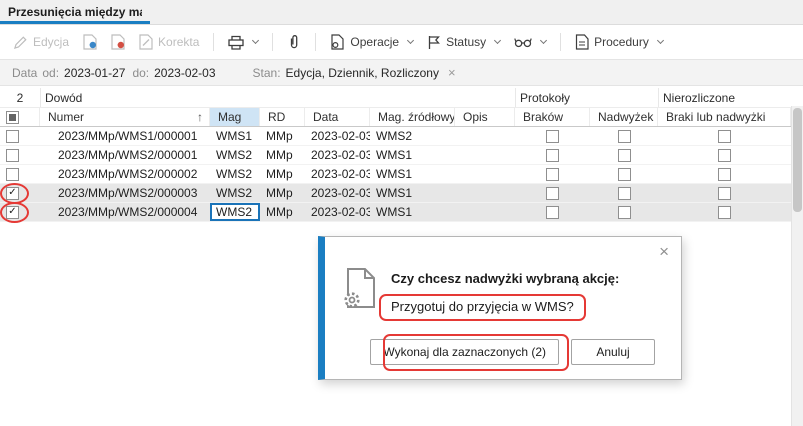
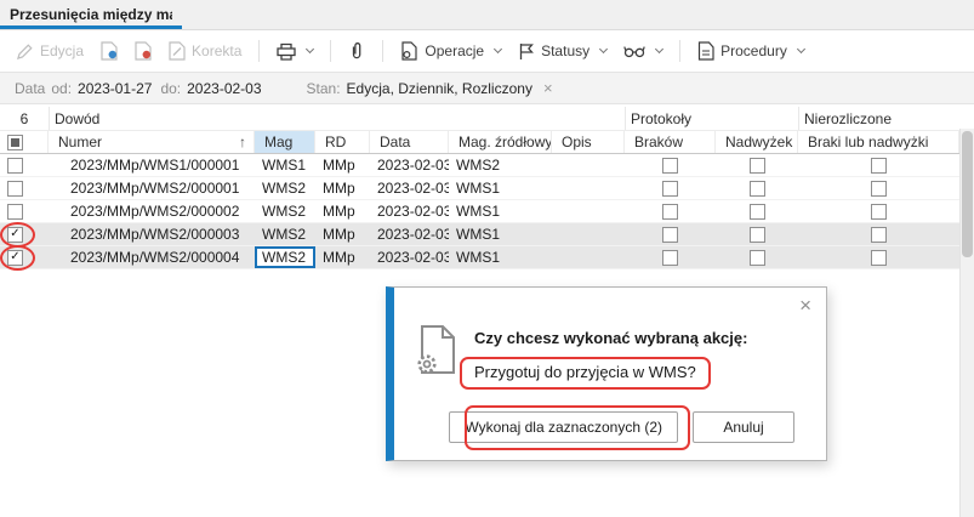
  Przesunięcia między m
  Edycja
  Korekta
  Operacje
  Statusy
  Procedury
  Data
  od:
  2023-01-27
  do:
  2023-02-03
  Stan:
  Edycja, Dziennik, Rozliczony
  ×
- 2
+ 6
  Dowód
  Protokoły
  Nierozliczone
  Numer
  ↑
  Mag
  RD
  Data
  Mag. źródłowy
  Opis
  Braków
  Nadwyżek
  Braki lub nadwyżki
  2023/MMp/WMS1/000001
  WMS1
  MMp
  2023-02-03
  WMS2
  2023/MMp/WMS2/000001
  WMS2
  MMp
  2023-02-03
  WMS1
  2023/MMp/WMS2/000002
  WMS2
  MMp
  2023-02-03
  WMS1
  ✓
  2023/MMp/WMS2/000003
  WMS2
  MMp
  2023-02-03
  WMS1
  ✓
  2023/MMp/WMS2/000004
  WMS2
  MMp
  2023-02-03
  WMS1
  ×
- Czy chcesz nadwyżki wybraną akcję:
+ Czy chcesz wykonać wybraną akcję:
  Przygotuj do przyjęcia w WMS?
  Wykonaj dla zaznaczonych (2)
  Anuluj
